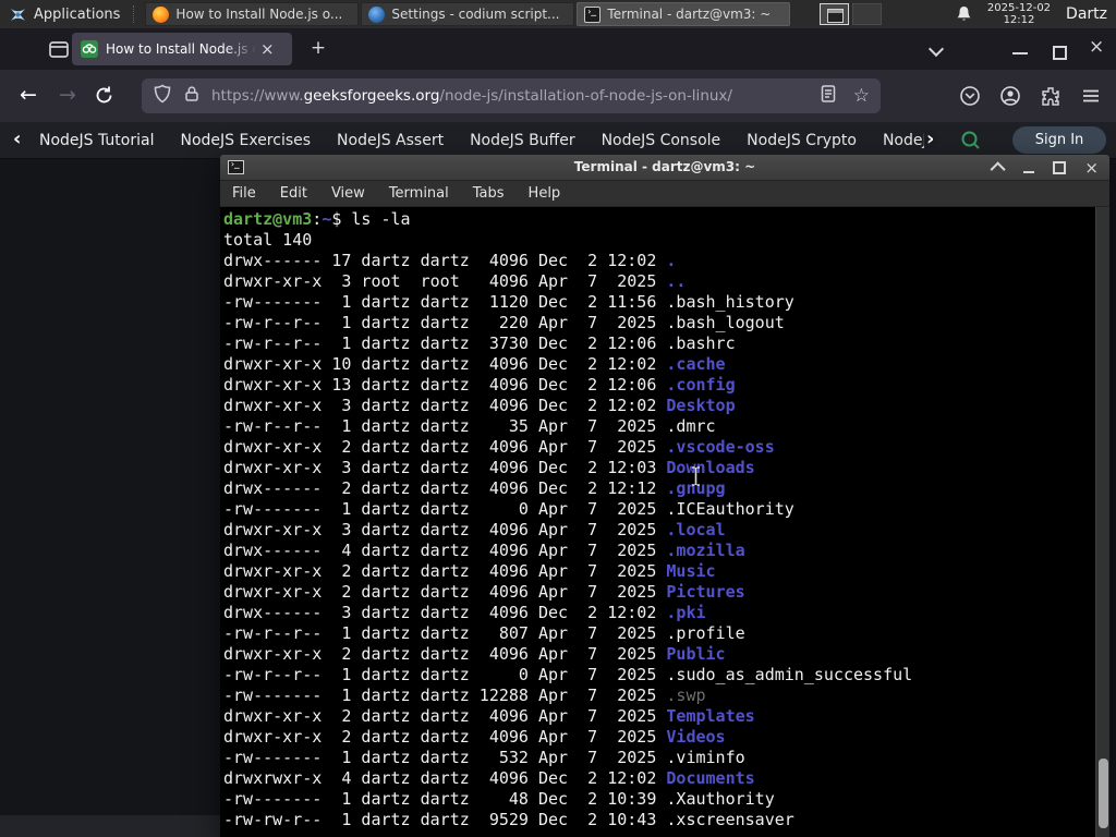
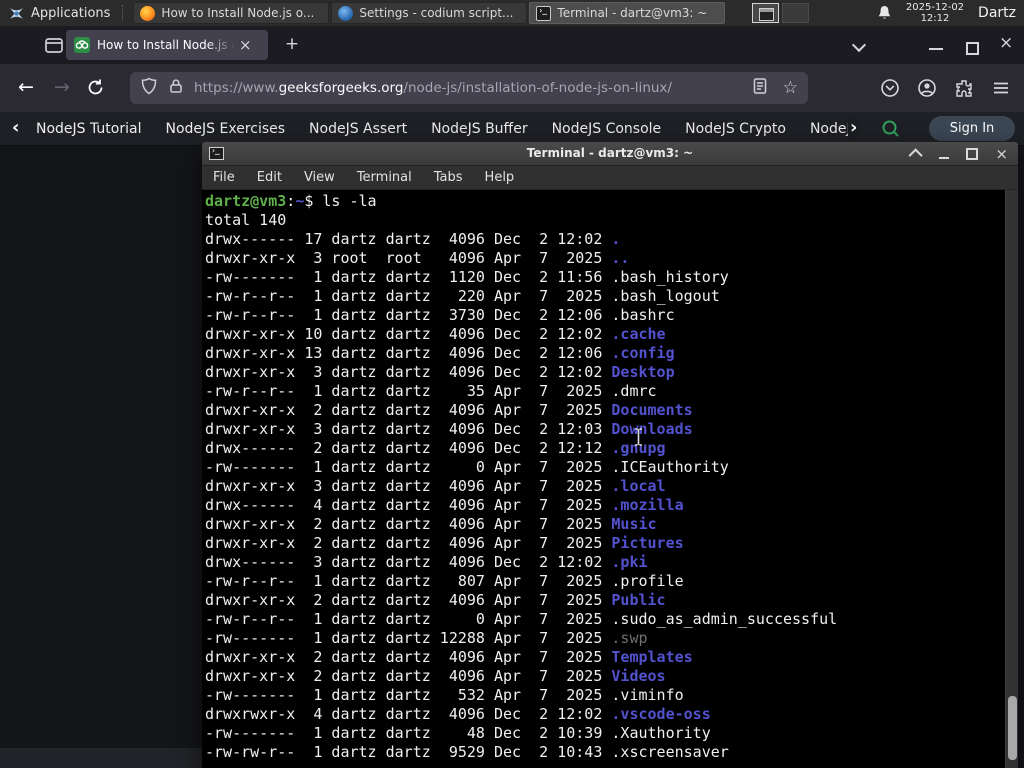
  Applications
  How to Install Node.js o...
  Settings - codium script...
  Terminal - dartz@vm3: ~
  2025-12-02
  12:12
  Dartz
  How to Install Node.js o
  ×
  +
  ×
  ←
  →
  https://www.geeksforgeeks.org/node-js/installation-of-node-js-on-linux/
  ☆
  ‹
  NodeJS Tutorial
  NodeJS Exercises
  NodeJS Assert
  NodeJS Buffer
  NodeJS Console
  NodeJS Crypto
  ›
  Sign In
  Terminal - dartz@vm3: ~
  ×
  File
  Edit
  View
  Terminal
  Tabs
  Help
  dartz@vm3:~$ ls -la
  total 140
  drwx------ 17 dartz dartz 4096 Dec 2 12:02 .
  drwxr-xr-x 3 root root 4096 Apr 7 2025 ..
  -rw------- 1 dartz dartz 1120 Dec 2 11:56 .bash_history
  -rw-r--r-- 1 dartz dartz 220 Apr 7 2025 .bash_logout
  -rw-r--r-- 1 dartz dartz 3730 Dec 2 12:06 .bashrc
  drwxr-xr-x 10 dartz dartz 4096 Dec 2 12:02 .cache
  drwxr-xr-x 13 dartz dartz 4096 Dec 2 12:06 .config
  drwxr-xr-x 3 dartz dartz 4096 Dec 2 12:02 Desktop
  -rw-r--r-- 1 dartz dartz 35 Apr 7 2025 .dmrc
- drwxr-xr-x 2 dartz dartz 4096 Apr 7 2025 .vscode-oss
+ drwxr-xr-x 2 dartz dartz 4096 Apr 7 2025 Documents
  drwxr-xr-x 3 dartz dartz 4096 Dec 2 12:03 Downloads
  drwx------ 2 dartz dartz 4096 Dec 2 12:12 .gnupg
  -rw------- 1 dartz dartz 0 Apr 7 2025 .ICEauthority
  drwxr-xr-x 3 dartz dartz 4096 Apr 7 2025 .local
  drwx------ 4 dartz dartz 4096 Apr 7 2025 .mozilla
  drwxr-xr-x 2 dartz dartz 4096 Apr 7 2025 Music
  drwxr-xr-x 2 dartz dartz 4096 Apr 7 2025 Pictures
  drwx------ 3 dartz dartz 4096 Dec 2 12:02 .pki
  -rw-r--r-- 1 dartz dartz 807 Apr 7 2025 .profile
  drwxr-xr-x 2 dartz dartz 4096 Apr 7 2025 Public
  -rw-r--r-- 1 dartz dartz 0 Apr 7 2025 .sudo_as_admin_successful
  -rw------- 1 dartz dartz 12288 Apr 7 2025 .swp
  drwxr-xr-x 2 dartz dartz 4096 Apr 7 2025 Templates
  drwxr-xr-x 2 dartz dartz 4096 Apr 7 2025 Videos
  -rw------- 1 dartz dartz 532 Apr 7 2025 .viminfo
- drwxrwxr-x 4 dartz dartz 4096 Dec 2 12:02 Documents
+ drwxrwxr-x 4 dartz dartz 4096 Dec 2 12:02 .vscode-oss
  -rw------- 1 dartz dartz 48 Dec 2 10:39 .Xauthority
  -rw-rw-r-- 1 dartz dartz 9529 Dec 2 10:43 .xscreensaver
